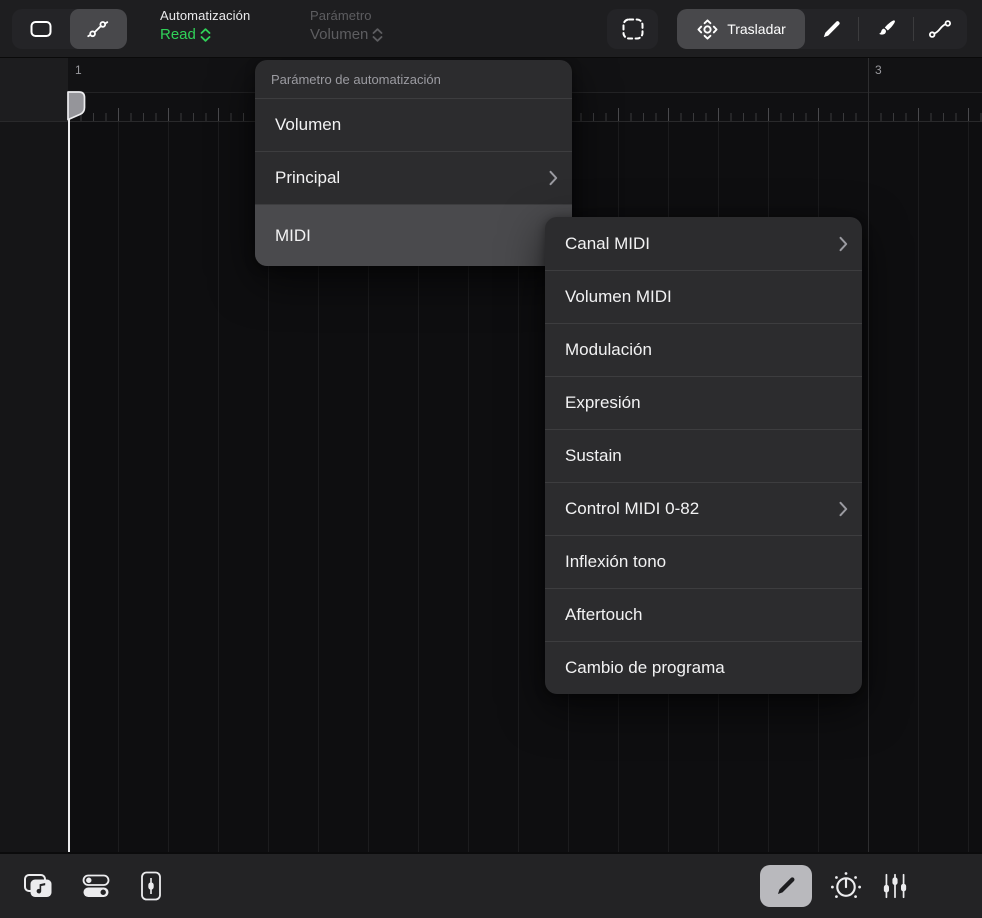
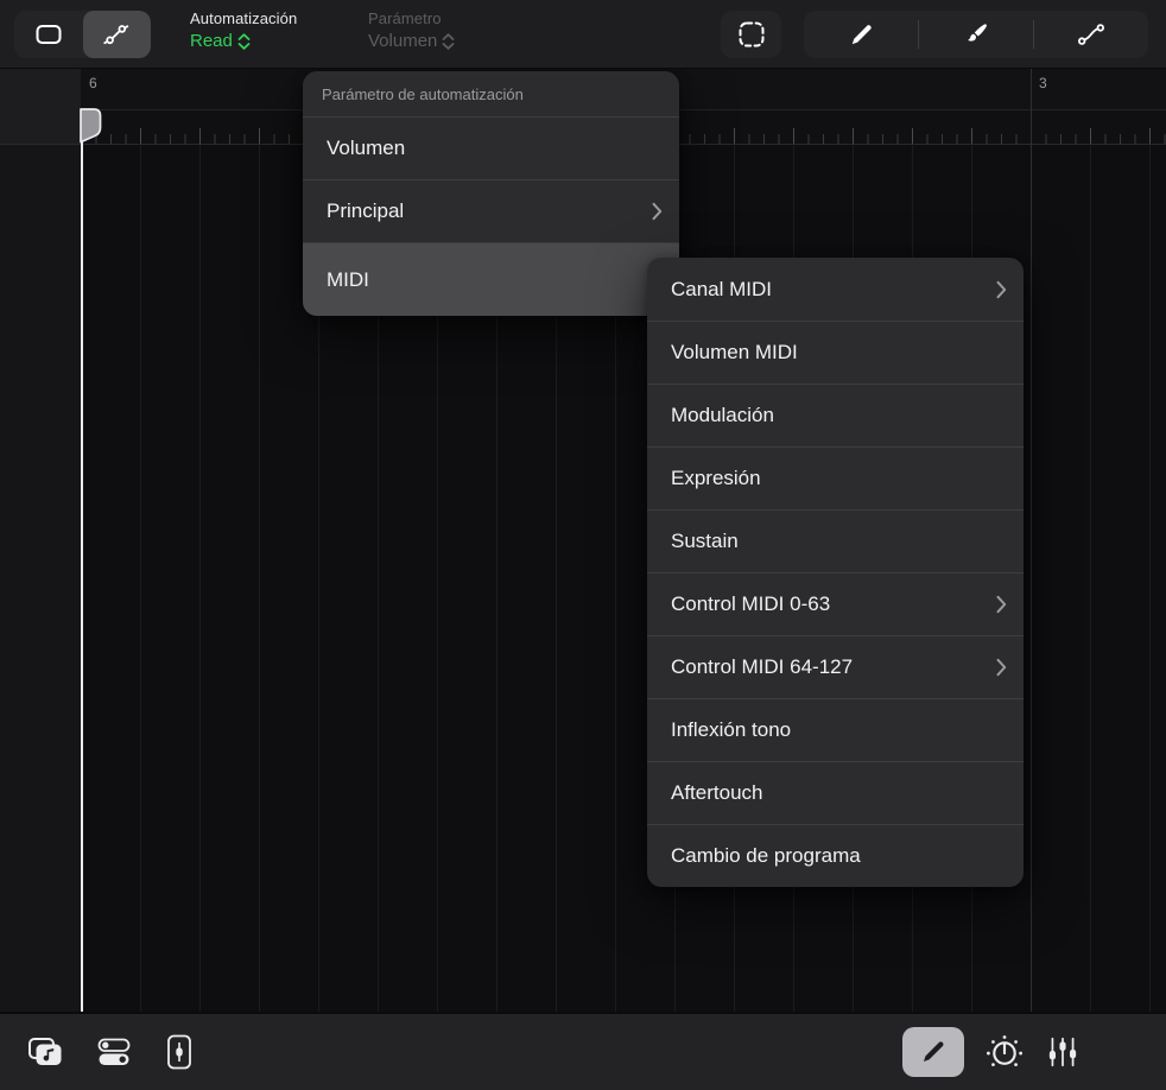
  Automatización
  Read
  Parámetro
  Volumen
- Trasladar
- 1
+ 6
  3
  Parámetro de automatización
  Volumen
  Principal
  MIDI
  Canal MIDI
  Volumen MIDI
  Modulación
  Expresión
  Sustain
- Control MIDI 0-82
+ Control MIDI 0-63
+ Control MIDI 64-127
  Inflexión tono
  Aftertouch
  Cambio de programa
